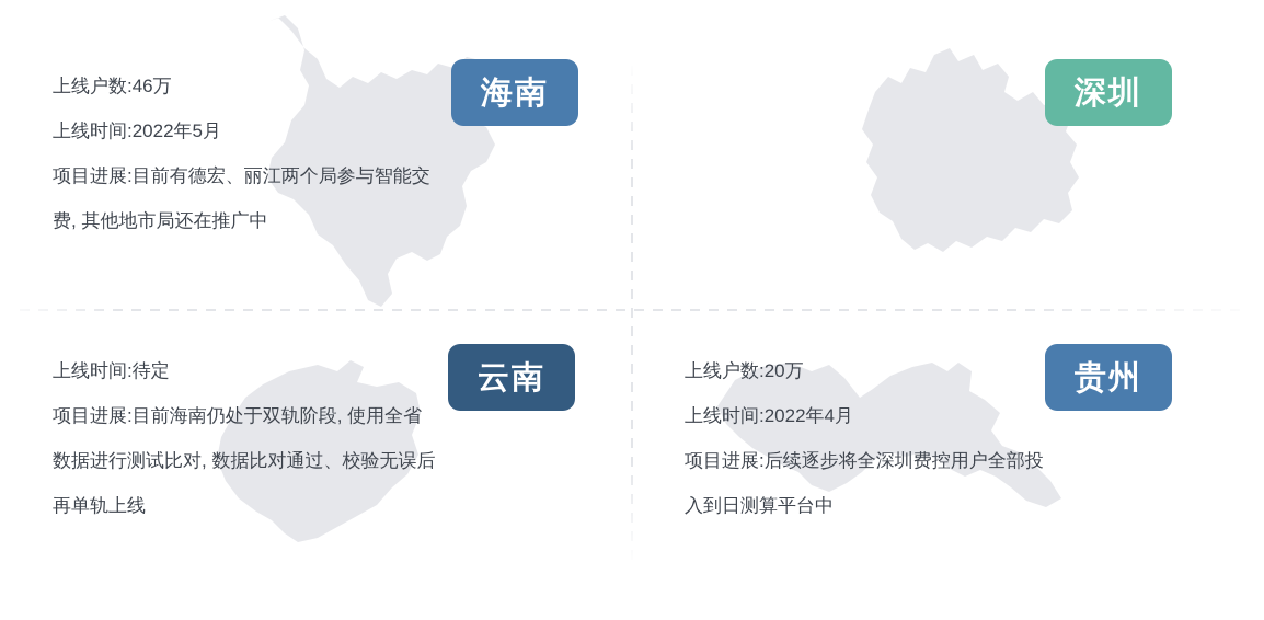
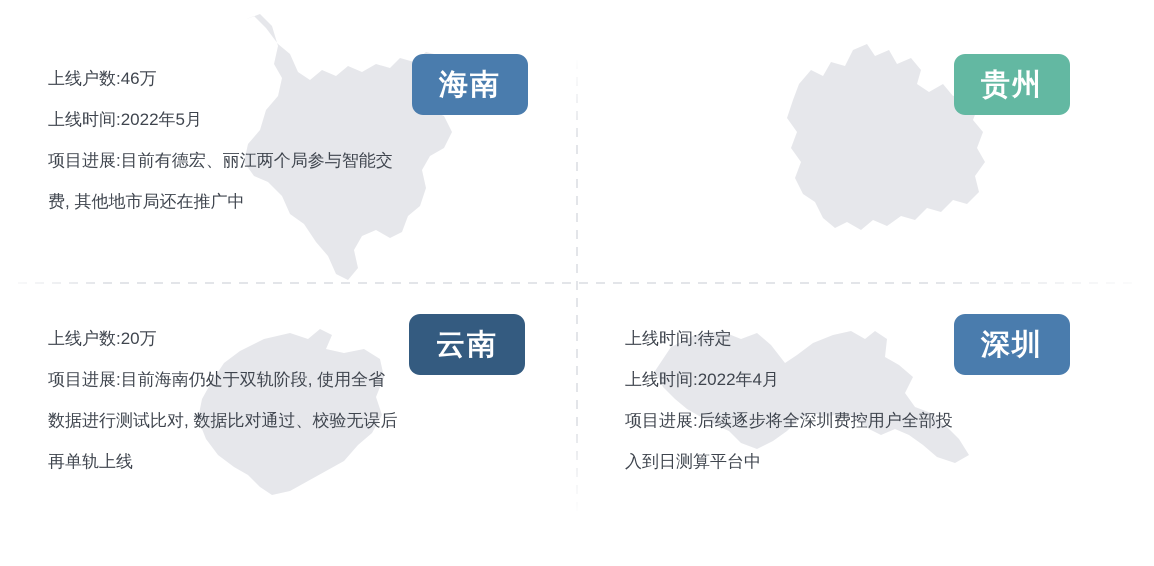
  海南
  上线户数:46万
  上线时间:2022年5月
  项目进展:目前有德宏、丽江两个局参与智能交
  费, 其他地市局还在推广中
- 深圳
+ 贵州
  云南
- 上线时间:待定
+ 上线户数:20万
  项目进展:目前海南仍处于双轨阶段, 使用全省
  数据进行测试比对, 数据比对通过、校验无误后
  再单轨上线
- 贵州
+ 深圳
- 上线户数:20万
+ 上线时间:待定
  上线时间:2022年4月
  项目进展:后续逐步将全深圳费控用户全部投
  入到日测算平台中
